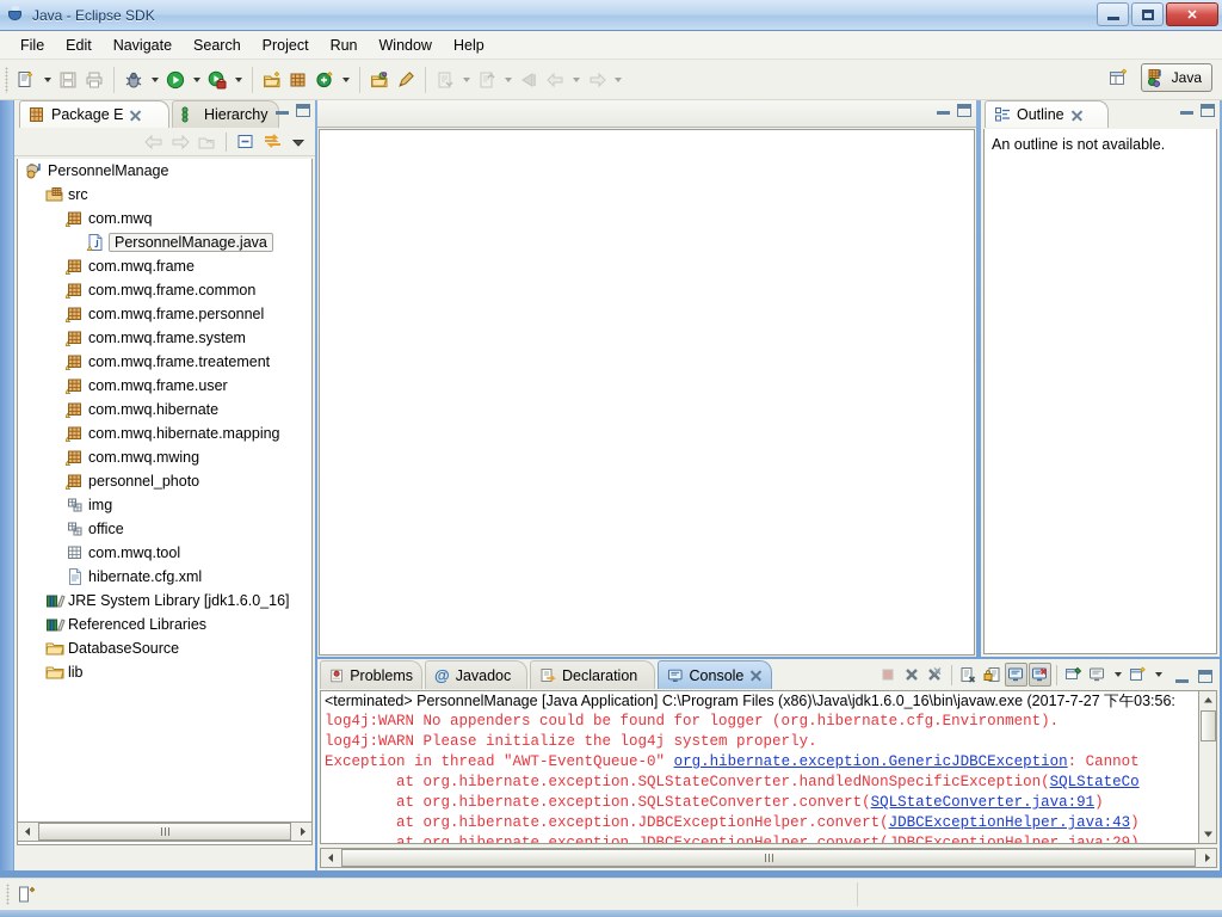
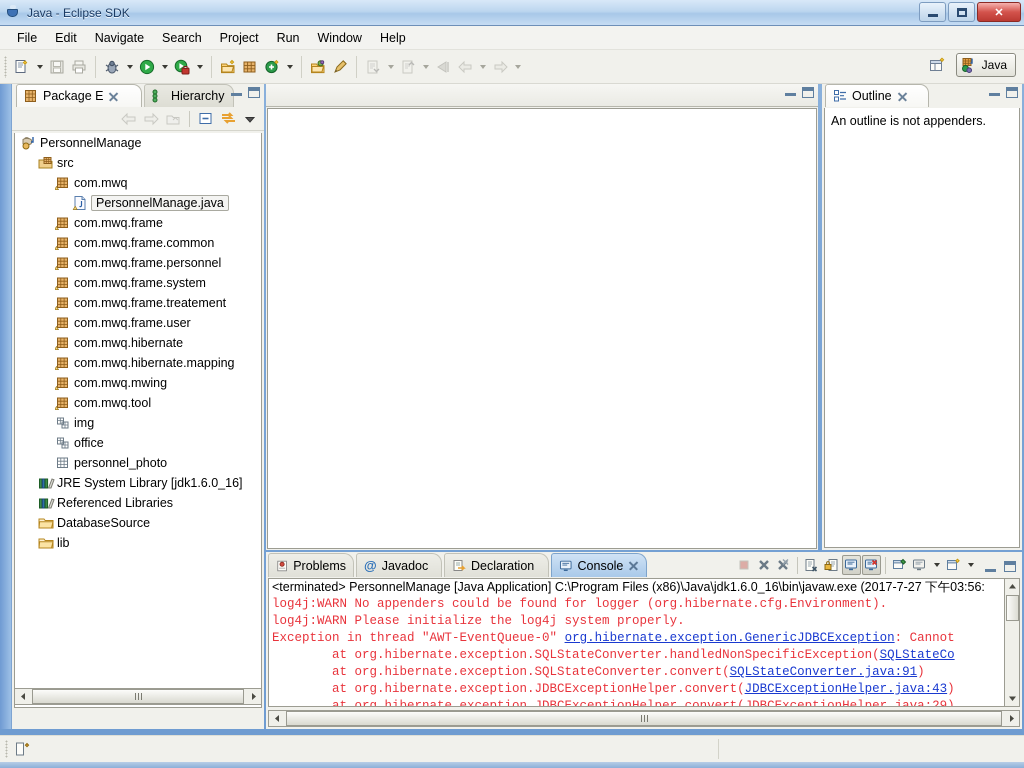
  Java - Eclipse SDK
  ✕
  File
  Edit
  Navigate
  Search
  Project
  Run
  Window
  Help
  Java
  Package E
  Hierarchy
  PersonnelManage
  src
  com.mwq
  PersonnelManage.java
  com.mwq.frame
  com.mwq.frame.common
  com.mwq.frame.personnel
  com.mwq.frame.system
  com.mwq.frame.treatement
  com.mwq.frame.user
  com.mwq.hibernate
  com.mwq.hibernate.mapping
  com.mwq.mwing
- personnel_photo
+ com.mwq.tool
  img
  office
- com.mwq.tool
+ personnel_photo
- hibernate.cfg.xml
  JRE System Library [jdk1.6.0_16]
  Referenced Libraries
  DatabaseSource
  lib
  Outline
- An outline is not available.
+ An outline is not appenders.
  Problems
  @
  Javadoc
  Declaration
  Console
  <terminated> PersonnelManage [Java Application] C:\Program Files (x86)\Java\jdk1.6.0_16\bin\javaw.exe (2017-7-27 下午03:56:
  log4j:WARN No appenders could be found for logger (org.hibernate.cfg.Environment).
  log4j:WARN Please initialize the log4j system properly.
  Exception in thread "AWT-EventQueue-0" org.hibernate.exception.GenericJDBCException: Cannot
  at org.hibernate.exception.SQLStateConverter.handledNonSpecificException(SQLStateCo
  at org.hibernate.exception.SQLStateConverter.convert(SQLStateConverter.java:91)
  at org.hibernate.exception.JDBCExceptionHelper.convert(JDBCExceptionHelper.java:43)
